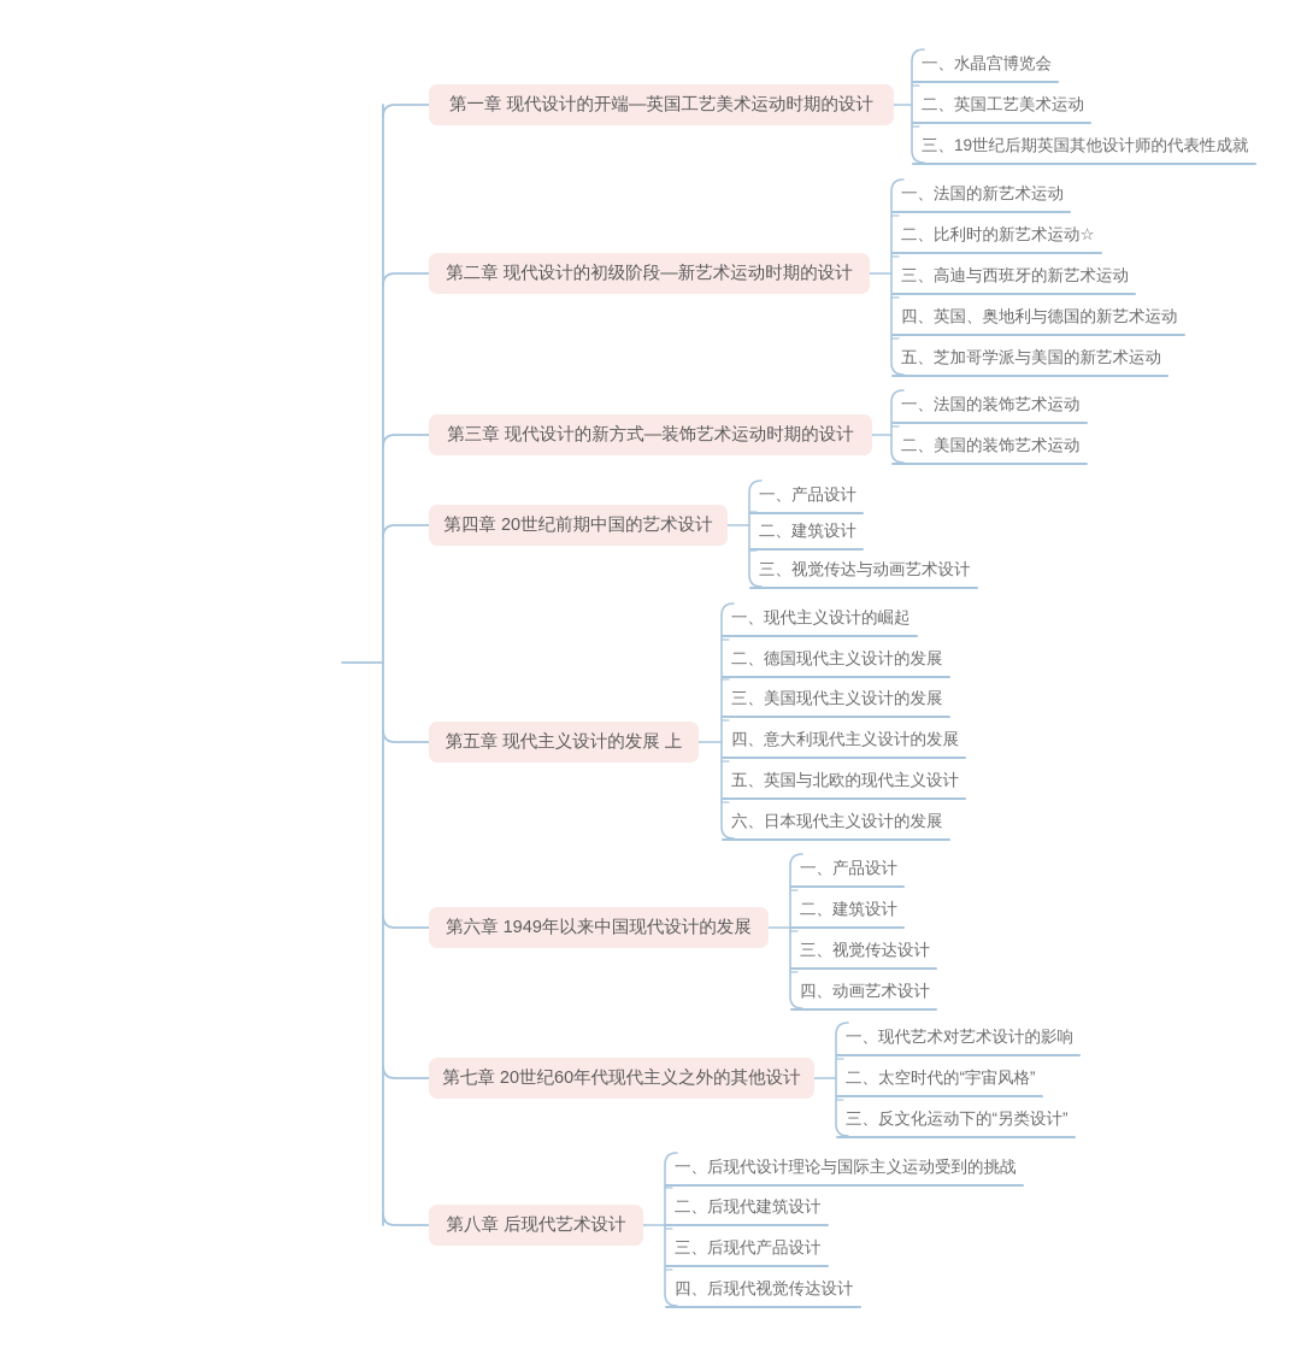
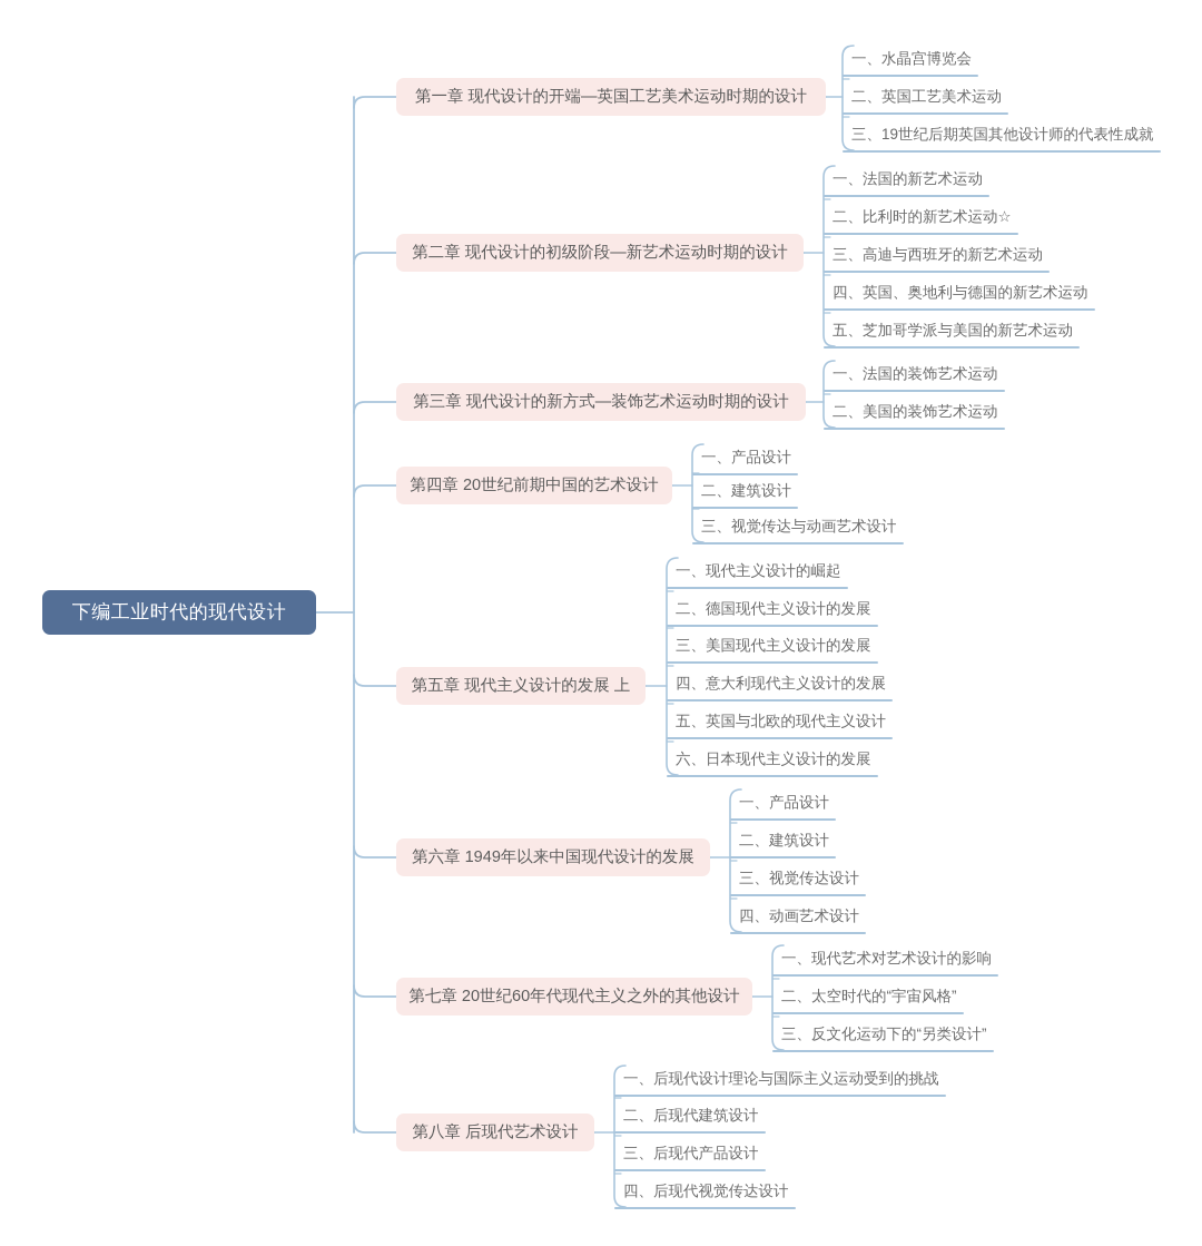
+ 下编工业时代的现代设计
  第一章 现代设计的开端—英国工艺美术运动时期的设计
  一、水晶宫博览会
  二、英国工艺美术运动
  三、19世纪后期英国其他设计师的代表性成就
  第二章 现代设计的初级阶段—新艺术运动时期的设计
  一、法国的新艺术运动
  二、比利时的新艺术运动☆
  三、高迪与西班牙的新艺术运动
  四、英国、奥地利与德国的新艺术运动
  五、芝加哥学派与美国的新艺术运动
  第三章 现代设计的新方式—装饰艺术运动时期的设计
  一、法国的装饰艺术运动
  二、美国的装饰艺术运动
  第四章 20世纪前期中国的艺术设计
  一、产品设计
  二、建筑设计
  三、视觉传达与动画艺术设计
  第五章 现代主义设计的发展 上
  一、现代主义设计的崛起
  二、德国现代主义设计的发展
  三、美国现代主义设计的发展
  四、意大利现代主义设计的发展
  五、英国与北欧的现代主义设计
  六、日本现代主义设计的发展
  第六章 1949年以来中国现代设计的发展
  一、产品设计
  二、建筑设计
  三、视觉传达设计
  四、动画艺术设计
  第七章 20世纪60年代现代主义之外的其他设计
  一、现代艺术对艺术设计的影响
  二、太空时代的“宇宙风格”
  三、反文化运动下的“另类设计”
  第八章 后现代艺术设计
  一、后现代设计理论与国际主义运动受到的挑战
  二、后现代建筑设计
  三、后现代产品设计
  四、后现代视觉传达设计
